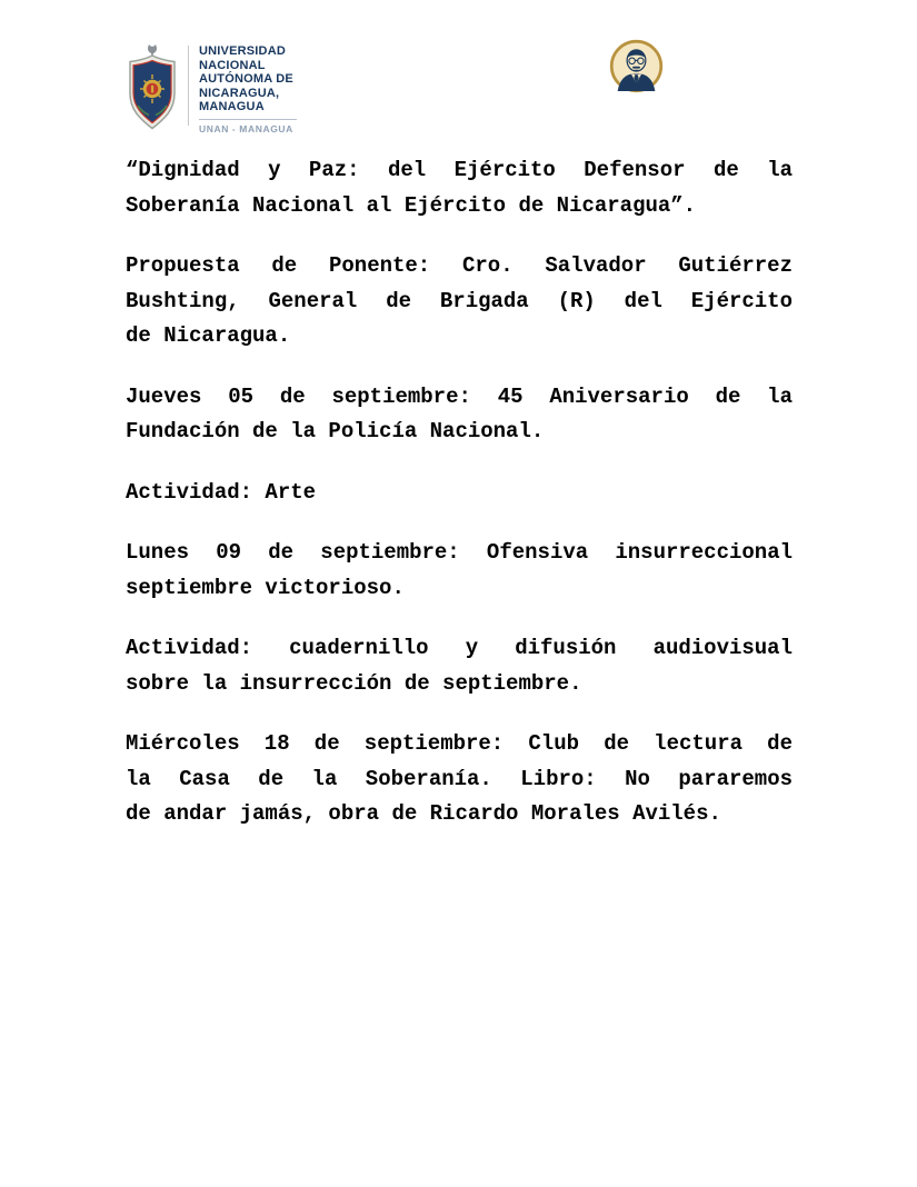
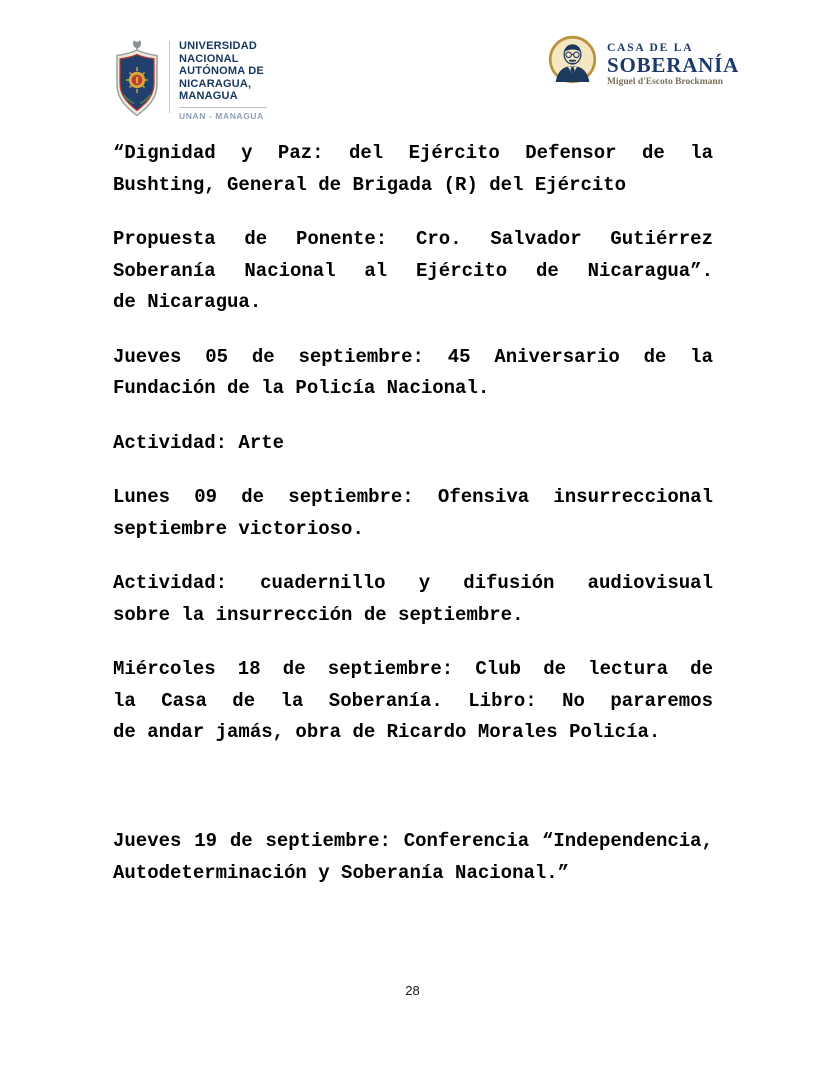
  UNIVERSIDAD
  NACIONAL
  AUTÓNOMA DE
  NICARAGUA,
  MANAGUA
  UNAN - MANAGUA
+ CASA DE LA
+ SOBERANÍA
+ Miguel d'Escoto Brockmann
  “Dignidad y Paz: del Ejército Defensor de la
- Soberanía Nacional al Ejército de Nicaragua”.
+ Bushting, General de Brigada (R) del Ejército
  Propuesta de Ponente: Cro. Salvador Gutiérrez
- Bushting, General de Brigada (R) del Ejército
+ Soberanía Nacional al Ejército de Nicaragua”.
  de Nicaragua.
  Jueves 05 de septiembre: 45 Aniversario de la
  Fundación de la Policía Nacional.
  Actividad: Arte
  Lunes 09 de septiembre: Ofensiva insurreccional
  septiembre victorioso.
  Actividad: cuadernillo y difusión audiovisual
  sobre la insurrección de septiembre.
  Miércoles 18 de septiembre: Club de lectura de
  la Casa de la Soberanía. Libro: No pararemos
- de andar jamás, obra de Ricardo Morales Avilés.
+ de andar jamás, obra de Ricardo Morales Policía.
+ Jueves 19 de septiembre: Conferencia “Independencia,
+ Autodeterminación y Soberanía Nacional.”
+ 28
